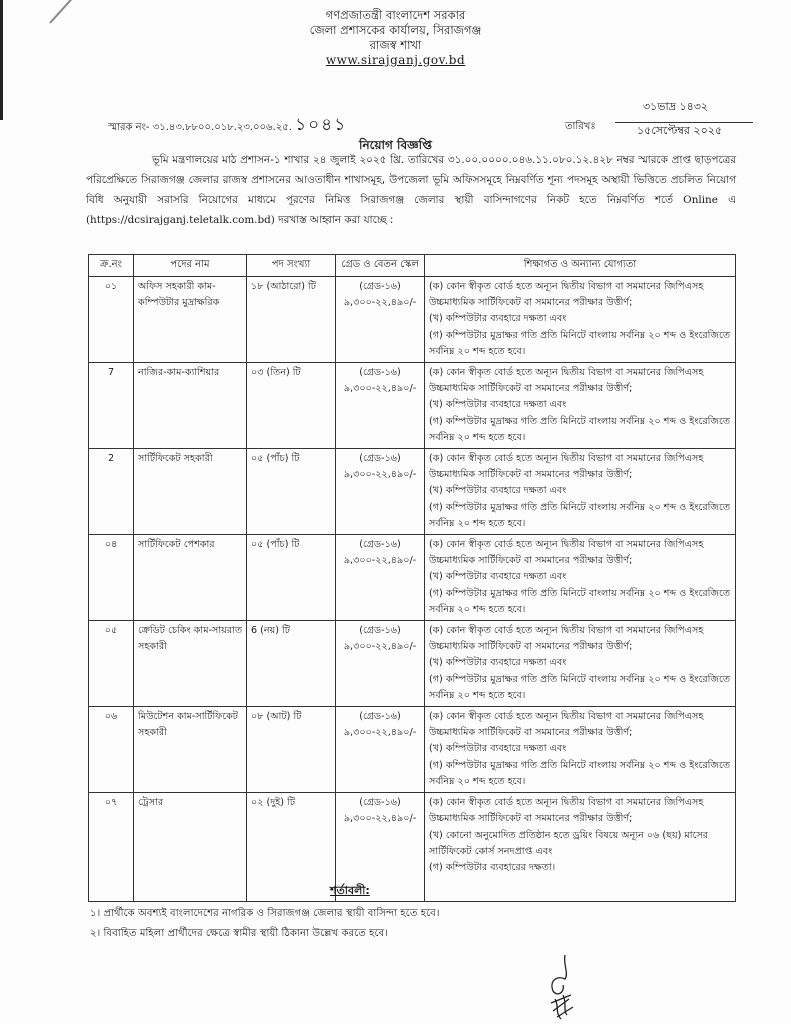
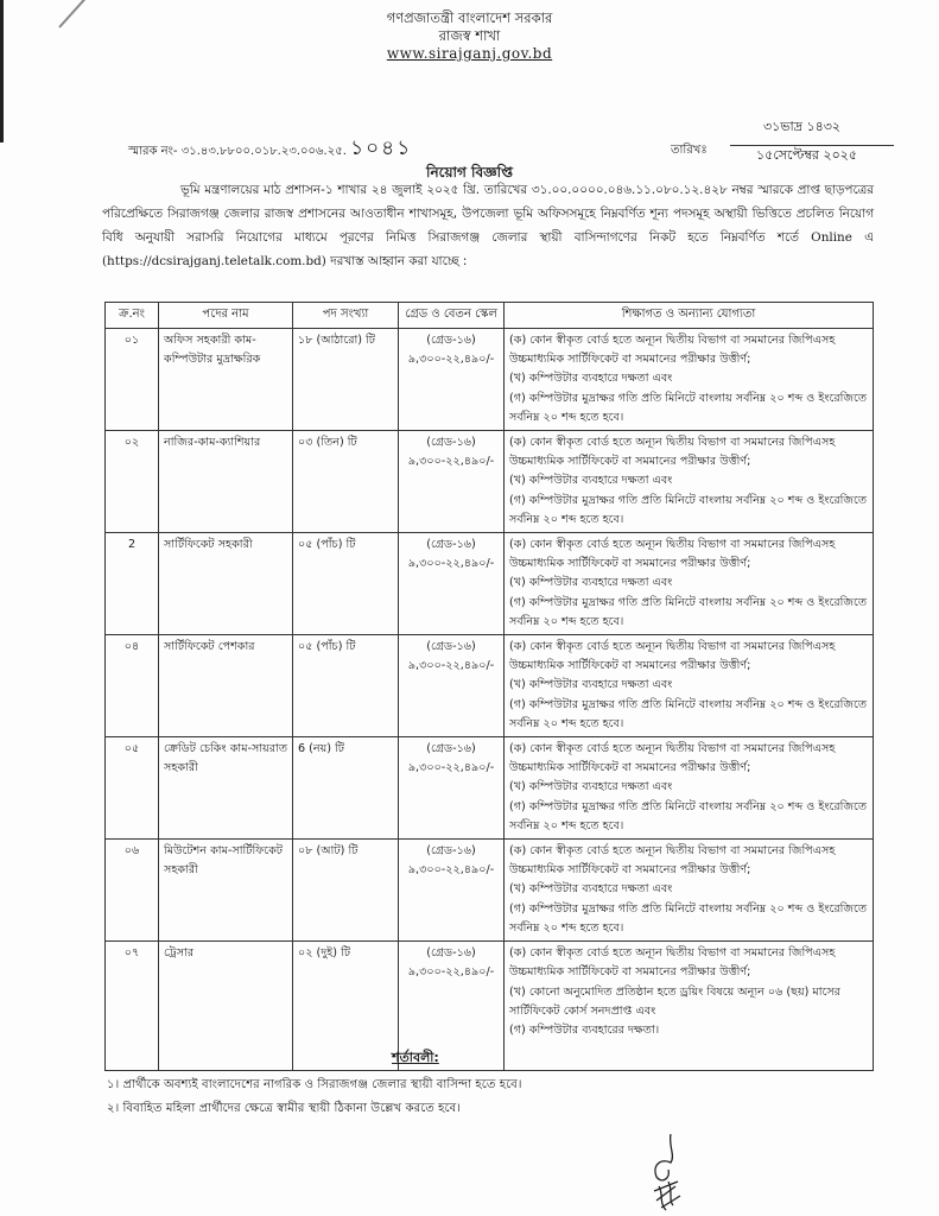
  গণপ্রজাতন্ত্রী বাংলাদেশ সরকার
- জেলা প্রশাসকের কার্যালয়, সিরাজগঞ্জ
  রাজস্ব শাখা
  www.sirajganj.gov.bd
  স্মারক নং- ৩১.৪৩.৮৮০০.০১৮.২৩.০০৬.২৫. ১০৪১
  ৩১ভাদ্র ১৪৩২
  তারিখঃ
  ১৫সেপ্টেম্বর ২০২৫
  নিয়োগ বিজ্ঞপ্তি
  ভূমি মন্ত্রণালয়ের মাঠ প্রশাসন-১ শাখার ২৪ জুলাই ২০২৫ খ্রি. তারিখের ৩১.০০.০০০০.০৪৬.১১.০৮০.১২.৪২৮ নম্বর স্মারকে প্রাপ্ত ছাড়পত্রের পরিপ্রেক্ষিতে সিরাজগঞ্জ জেলার রাজস্ব প্রশাসনের আওতাধীন শাখাসমূহ, উপজেলা ভূমি অফিসসমূহে নিম্নবর্ণিত শূন্য পদসমূহ অস্থায়ী ভিত্তিতে প্রচলিত নিয়োগ বিধি অনুযায়ী সরাসরি নিয়োগের মাধ্যমে পূরণের নিমিত্ত সিরাজগঞ্জ জেলার স্থায়ী বাসিন্দাগণের নিকট হতে নিম্নবর্ণিত শর্তে Online এ (https://dcsirajganj.teletalk.com.bd) দরখাস্ত আহ্বান করা যাচ্ছে :
  ক্র.নং	পদের নাম	পদ সংখ্যা	গ্রেড ও বেতন স্কেল	শিক্ষাগত ও অন্যান্য যোগ্যতা
  ০১	অফিস সহকারী কাম-কম্পিউটার মুদ্রাক্ষরিক	১৮ (আঠারো) টি	(গ্রেড-১৬)৯,৩০০-২২,৪৯০/-	(ক) কোন স্বীকৃত বোর্ড হতে অন্যূন দ্বিতীয় বিভাগ বা সমমানের জিপিএসহ উচ্চমাধ্যমিক সার্টিফিকেট বা সমমানের পরীক্ষার উত্তীর্ণ;(খ) কম্পিউটার ব্যবহারে দক্ষতা এবং(গ) কম্পিউটার মুদ্রাক্ষর গতি প্রতি মিনিটে বাংলায় সর্বনিম্ন ২০ শব্দ ও ইংরেজিতে সর্বনিম্ন ২০ শব্দ হতে হবে।
- 7	নাজির-কাম-ক্যাশিয়ার	০৩ (তিন) টি	(গ্রেড-১৬)৯,৩০০-২২,৪৯০/-	(ক) কোন স্বীকৃত বোর্ড হতে অন্যূন দ্বিতীয় বিভাগ বা সমমানের জিপিএসহ উচ্চমাধ্যমিক সার্টিফিকেট বা সমমানের পরীক্ষার উত্তীর্ণ;(খ) কম্পিউটার ব্যবহারে দক্ষতা এবং(গ) কম্পিউটার মুদ্রাক্ষর গতি প্রতি মিনিটে বাংলায় সর্বনিম্ন ২০ শব্দ ও ইংরেজিতে সর্বনিম্ন ২০ শব্দ হতে হবে।
+ ০২	নাজির-কাম-ক্যাশিয়ার	০৩ (তিন) টি	(গ্রেড-১৬)৯,৩০০-২২,৪৯০/-	(ক) কোন স্বীকৃত বোর্ড হতে অন্যূন দ্বিতীয় বিভাগ বা সমমানের জিপিএসহ উচ্চমাধ্যমিক সার্টিফিকেট বা সমমানের পরীক্ষার উত্তীর্ণ;(খ) কম্পিউটার ব্যবহারে দক্ষতা এবং(গ) কম্পিউটার মুদ্রাক্ষর গতি প্রতি মিনিটে বাংলায় সর্বনিম্ন ২০ শব্দ ও ইংরেজিতে সর্বনিম্ন ২০ শব্দ হতে হবে।
  2	সার্টিফিকেট সহকারী	০৫ (পাঁচ) টি	(গ্রেড-১৬)৯,৩০০-২২,৪৯০/-	(ক) কোন স্বীকৃত বোর্ড হতে অন্যূন দ্বিতীয় বিভাগ বা সমমানের জিপিএসহ উচ্চমাধ্যমিক সার্টিফিকেট বা সমমানের পরীক্ষার উত্তীর্ণ;(খ) কম্পিউটার ব্যবহারে দক্ষতা এবং(গ) কম্পিউটার মুদ্রাক্ষর গতি প্রতি মিনিটে বাংলায় সর্বনিম্ন ২০ শব্দ ও ইংরেজিতে সর্বনিম্ন ২০ শব্দ হতে হবে।
  ০৪	সার্টিফিকেট পেশকার	০৫ (পাঁচ) টি	(গ্রেড-১৬)৯,৩০০-২২,৪৯০/-	(ক) কোন স্বীকৃত বোর্ড হতে অন্যূন দ্বিতীয় বিভাগ বা সমমানের জিপিএসহ উচ্চমাধ্যমিক সার্টিফিকেট বা সমমানের পরীক্ষার উত্তীর্ণ;(খ) কম্পিউটার ব্যবহারে দক্ষতা এবং(গ) কম্পিউটার মুদ্রাক্ষর গতি প্রতি মিনিটে বাংলায় সর্বনিম্ন ২০ শব্দ ও ইংরেজিতে সর্বনিম্ন ২০ শব্দ হতে হবে।
  ০৫	ক্রেডিট চেকিং কাম-সায়রাত সহকারী	6 (নয়) টি	(গ্রেড-১৬)৯,৩০০-২২,৪৯০/-	(ক) কোন স্বীকৃত বোর্ড হতে অন্যূন দ্বিতীয় বিভাগ বা সমমানের জিপিএসহ উচ্চমাধ্যমিক সার্টিফিকেট বা সমমানের পরীক্ষার উত্তীর্ণ;(খ) কম্পিউটার ব্যবহারে দক্ষতা এবং(গ) কম্পিউটার মুদ্রাক্ষর গতি প্রতি মিনিটে বাংলায় সর্বনিম্ন ২০ শব্দ ও ইংরেজিতে সর্বনিম্ন ২০ শব্দ হতে হবে।
  ০৬	মিউটেশন কাম-সার্টিফিকেট সহকারী	০৮ (আট) টি	(গ্রেড-১৬)৯,৩০০-২২,৪৯০/-	(ক) কোন স্বীকৃত বোর্ড হতে অন্যূন দ্বিতীয় বিভাগ বা সমমানের জিপিএসহ উচ্চমাধ্যমিক সার্টিফিকেট বা সমমানের পরীক্ষার উত্তীর্ণ;(খ) কম্পিউটার ব্যবহারে দক্ষতা এবং(গ) কম্পিউটার মুদ্রাক্ষর গতি প্রতি মিনিটে বাংলায় সর্বনিম্ন ২০ শব্দ ও ইংরেজিতে সর্বনিম্ন ২০ শব্দ হতে হবে।
  ০৭	ট্রেসার	০২ (দুই) টি	(গ্রেড-১৬)৯,৩০০-২২,৪৯০/-	(ক) কোন স্বীকৃত বোর্ড হতে অন্যূন দ্বিতীয় বিভাগ বা সমমানের জিপিএসহ উচ্চমাধ্যমিক সার্টিফিকেট বা সমমানের পরীক্ষার উত্তীর্ণ;(খ) কোনো অনুমোদিত প্রতিষ্ঠান হতে ড্রয়িং বিষয়ে অন্যূন ০৬ (ছয়) মাসের সার্টিফিকেট কোর্স সনদপ্রাপ্ত এবং(গ) কম্পিউটার ব্যবহারের দক্ষতা।
  শর্তাবলী:
  ১। প্রার্থীকে অবশ্যই বাংলাদেশের নাগরিক ও সিরাজগঞ্জ জেলার স্থায়ী বাসিন্দা হতে হবে।
  ২। বিবাহিত মহিলা প্রার্থীদের ক্ষেত্রে স্বামীর স্থায়ী ঠিকানা উল্লেখ করতে হবে।
